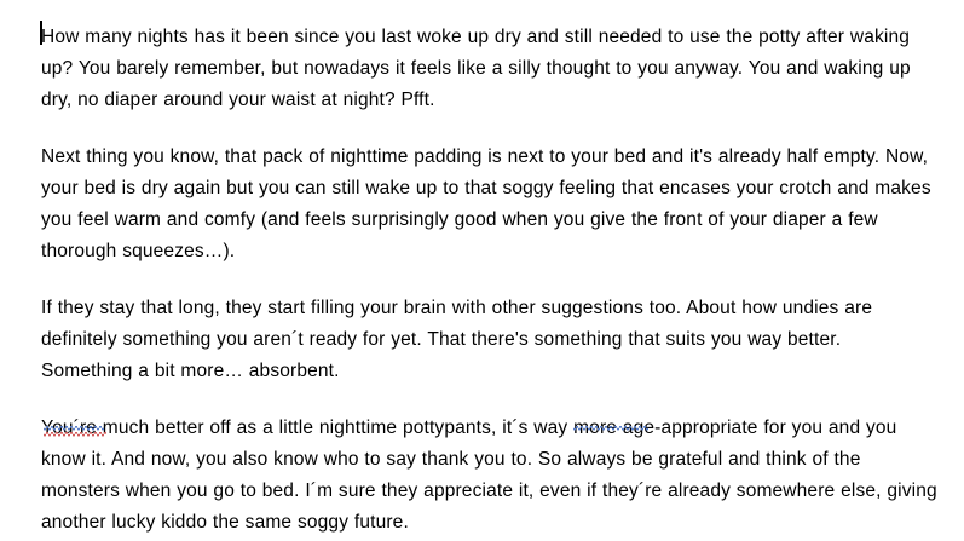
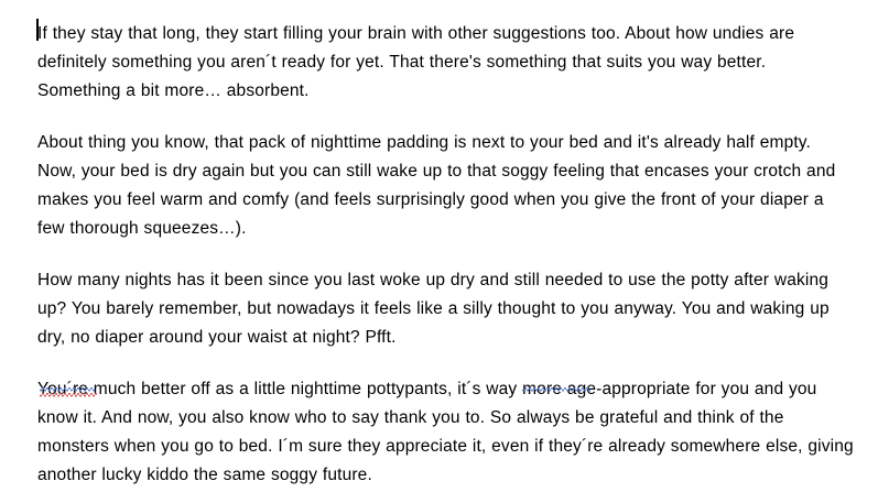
- How many nights has it been since you last woke up dry and still needed to use the potty after waking up? You barely remember, but nowadays it feels like a silly thought to you anyway. You and waking up dry, no diaper around your waist at night? Pfft.
+ If they stay that long, they start filling your brain with other suggestions too. About how undies are definitely something you aren´t ready for yet. That there's something that suits you way better. Something a bit more… absorbent.
- Next thing you know, that pack of nighttime padding is next to your bed and it's already half empty. Now, your bed is dry again but you can still wake up to that soggy feeling that encases your crotch and makes you feel warm and comfy (and feels surprisingly good when you give the front of your diaper a few thorough squeezes…).
+ About thing you know, that pack of nighttime padding is next to your bed and it's already half empty. Now, your bed is dry again but you can still wake up to that soggy feeling that encases your crotch and makes you feel warm and comfy (and feels surprisingly good when you give the front of your diaper a few thorough squeezes…).
- If they stay that long, they start filling your brain with other suggestions too. About how undies are definitely something you aren´t ready for yet. That there's something that suits you way better. Something a bit more… absorbent.
+ How many nights has it been since you last woke up dry and still needed to use the potty after waking up? You barely remember, but nowadays it feels like a silly thought to you anyway. You and waking up dry, no diaper around your waist at night? Pfft.
  much better off as a little nighttime pottypants, it´s waye-appropriate for you and you know it. And now, you also know who to say thank you to. So always be grateful and think of the monsters when you go to bed. I´m sure they appreciate it, even if they´re already somewhere else, giving another lucky kiddo the same soggy future.
